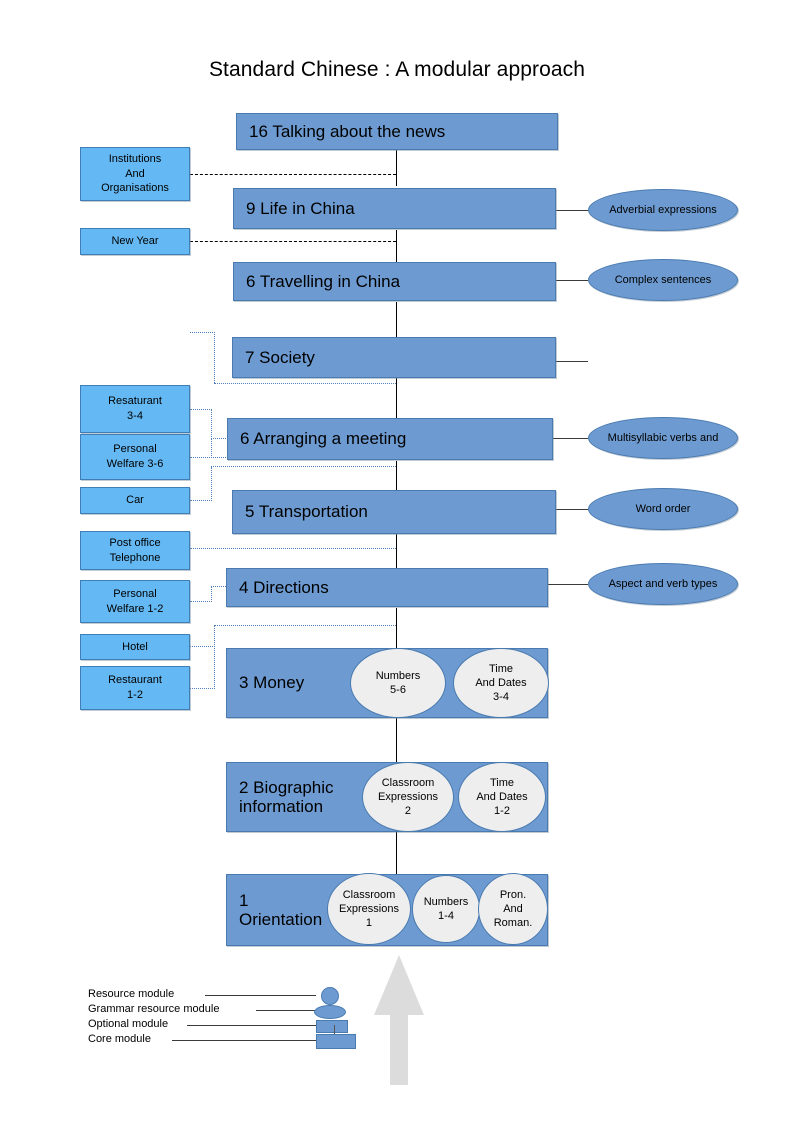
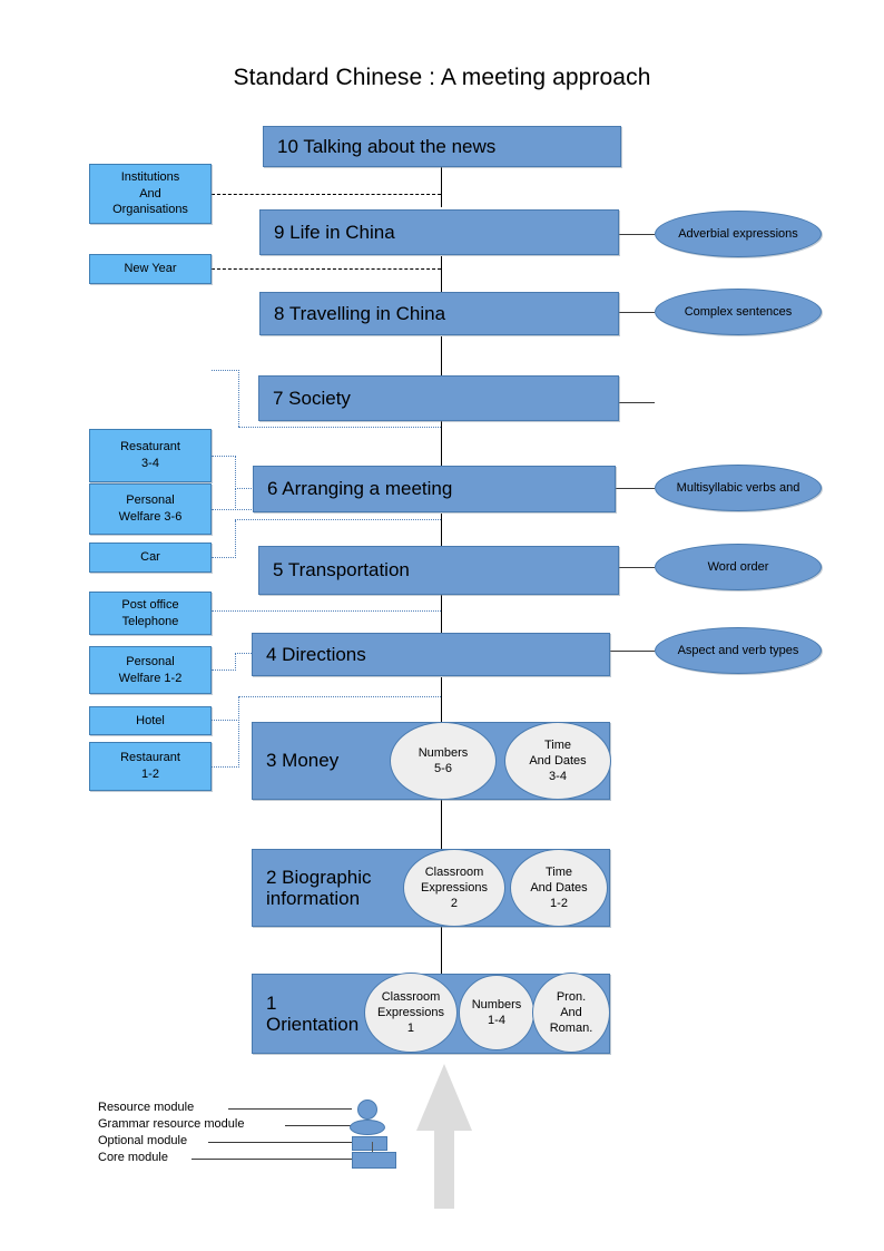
- Standard Chinese : A modular approach
+ Standard Chinese : A meeting approach
  Institutions
  And
  Organisations
  New Year
  Resaturant
  3-4
  Personal
  Welfare 3-6
  Car
  Post office
  Telephone
  Personal
  Welfare 1-2
  Hotel
  Restaurant
  1-2
- 16 Talking about the news
+ 10 Talking about the news
  9 Life in China
- 6 Travelling in China
+ 8 Travelling in China
  7 Society
  6 Arranging a meeting
  5 Transportation
  4 Directions
  3 Money
  2 Biographic
  information
  1
  Orientation
  Numbers
  5-6
  Time
  And Dates
  3-4
  Classroom
  Expressions
  2
  Time
  And Dates
  1-2
  Classroom
  Expressions
  1
  Numbers
  1-4
  Pron.
  And
  Roman.
  Adverbial expressions
  Complex sentences
  Multisyllabic verbs and
  Word order
  Aspect and verb types
  Resource module
  Grammar resource module
  Optional module
  Core module
